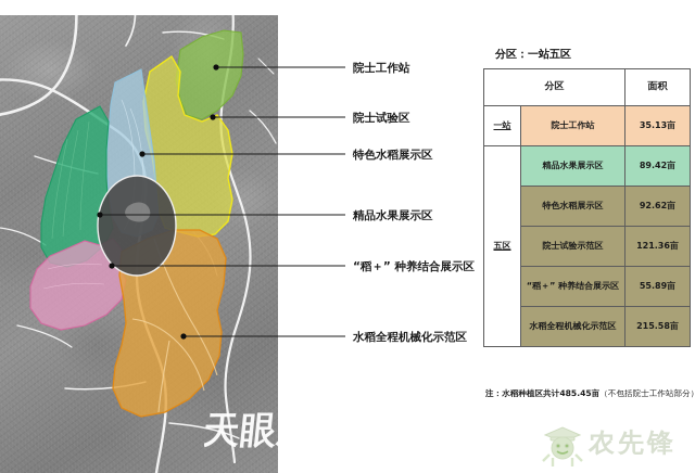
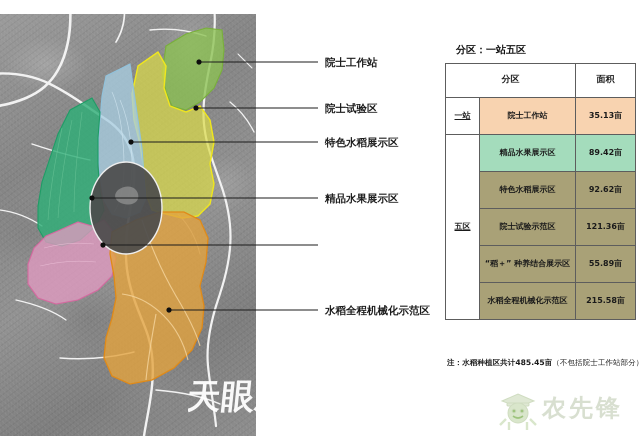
  院士工作站
  院士试验区
  特色水稻展示区
  精品水果展示区
- “稻＋” 种养结合展示区
  水稻全程机械化示范区
  分区：一站五区
  分区	面积
  一站	院士工作站	35.13亩
  五区	精品水果展示区	89.42亩
  特色水稻展示区	92.62亩
  院士试验示范区	121.36亩
  “稻＋” 种养结合展示区	55.89亩
  水稻全程机械化示范区	215.58亩
  注：水稻种植区共计485.45亩（不包括院士工作站部分
  农先锋
